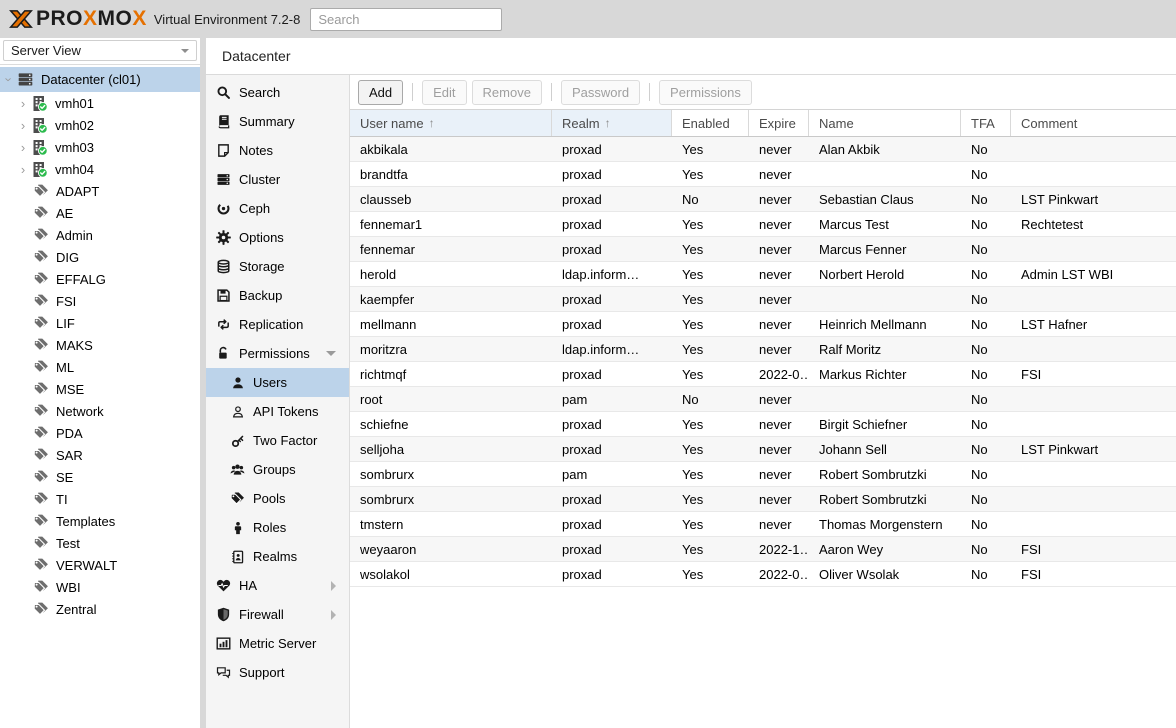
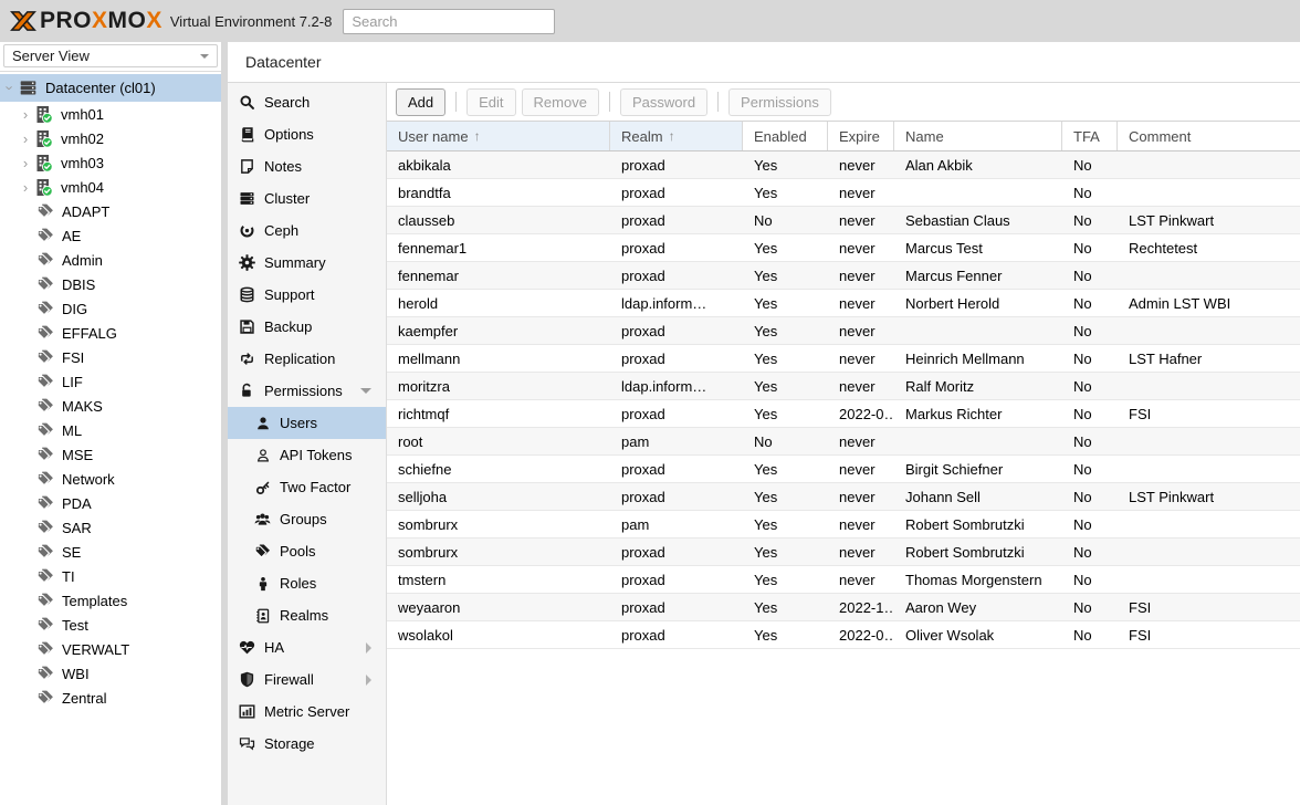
  PROXMOX
  Virtual Environment 7.2-8
  Search
  Server View
  Datacenter (cl01)
  ›
  vmh01
  ›
  vmh02
  ›
  vmh03
  ›
  vmh04
  ADAPT
  AE
  Admin
+ DBIS
  DIG
  EFFALG
  FSI
  LIF
  MAKS
  ML
  MSE
  Network
  PDA
  SAR
  SE
  TI
  Templates
  Test
  VERWALT
  WBI
  Zentral
  Datacenter
  Search
- Summary
+ Options
  Notes
  Cluster
  Ceph
- Options
+ Summary
- Storage
+ Support
  Backup
  Replication
  Permissions
  Users
  API Tokens
  Two Factor
  Groups
  Pools
  Roles
  Realms
  HA
  Firewall
  Metric Server
- Support
+ Storage
  Add
  Edit
  Remove
  Password
  Permissions
  User name
  ↑
  Realm
  ↑
  Enabled
  Expire
  Name
  TFA
  Comment
  akbikala
  proxad
  Yes
  never
  Alan Akbik
  No
  brandtfa
  proxad
  Yes
  never
  No
  clausseb
  proxad
  No
  never
  Sebastian Claus
  No
  LST Pinkwart
  fennemar1
  proxad
  Yes
  never
  Marcus Test
  No
  Rechtetest
  fennemar
  proxad
  Yes
  never
  Marcus Fenner
  No
  herold
  ldap.inform…
  Yes
  never
  Norbert Herold
  No
  Admin LST WBI
  kaempfer
  proxad
  Yes
  never
  No
  mellmann
  proxad
  Yes
  never
  Heinrich Mellmann
  No
  LST Hafner
  moritzra
  ldap.inform…
  Yes
  never
  Ralf Moritz
  No
  richtmqf
  proxad
  Yes
  2022-0…
  Markus Richter
  No
  FSI
  root
  pam
  No
  never
  No
  schiefne
  proxad
  Yes
  never
  Birgit Schiefner
  No
  selljoha
  proxad
  Yes
  never
  Johann Sell
  No
  LST Pinkwart
  sombrurx
  pam
  Yes
  never
  Robert Sombrutzki
  No
  sombrurx
  proxad
  Yes
  never
  Robert Sombrutzki
  No
  tmstern
  proxad
  Yes
  never
  Thomas Morgenstern
  No
  weyaaron
  proxad
  Yes
  2022-1…
  Aaron Wey
  No
  FSI
  wsolakol
  proxad
  Yes
  2022-0…
  Oliver Wsolak
  No
  FSI
